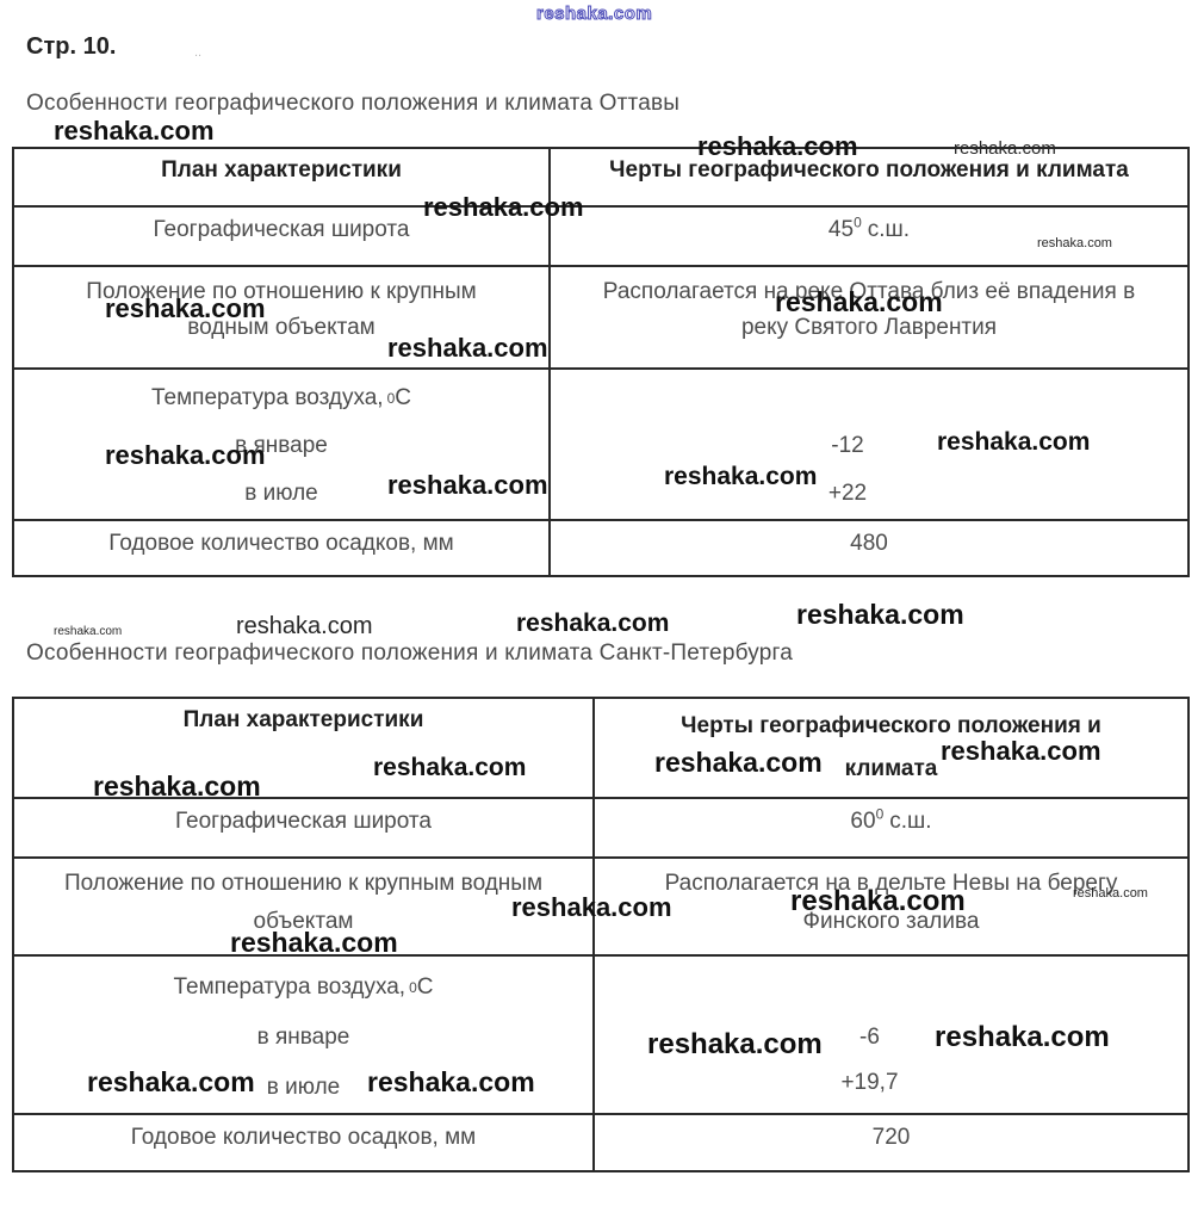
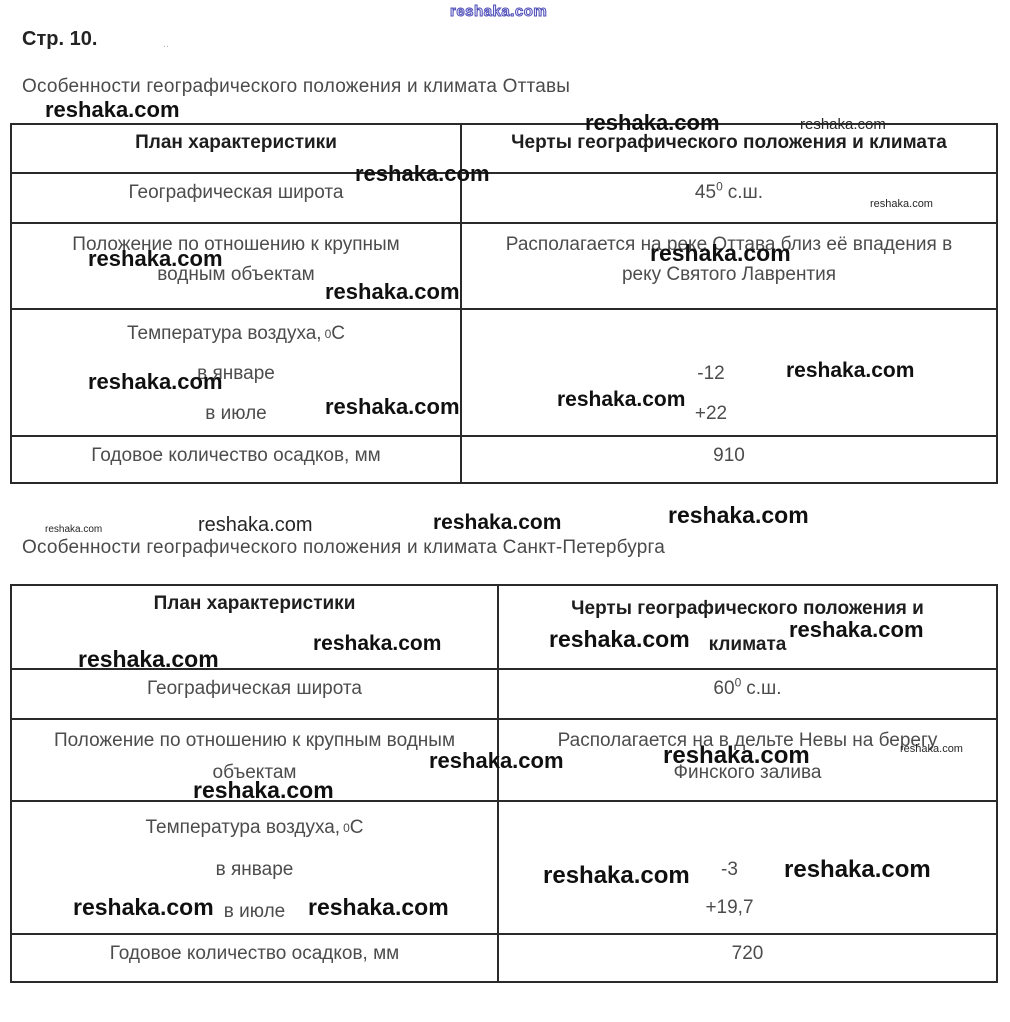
  Стр. 10.
  ..
  Особенности географического положения и климата Оттавы
  План характеристики	Черты географического положения и климата
  Географическая широта	450 с.ш.
  Положение по отношению к крупным водным объектам	Располагается на реке Оттава близ её впадения в реку Святого Лаврентия
  Температура воздуха, 0С в январе в июле	-12 +22
- Годовое количество осадков, мм	480
+ Годовое количество осадков, мм	910
  Особенности географического положения и климата Санкт-Петербурга
  План характеристики	Черты географического положения и климата
  Географическая широта	600 с.ш.
  Положение по отношению к крупным водным объектам	Располагается на в дельте Невы на берегу Финского залива
- Температура воздуха, 0С в январе в июле	-6 +19,7
+ Температура воздуха, 0С в январе в июле	-3 +19,7
  Годовое количество осадков, мм	720
  reshaka.com
  reshaka.com
  reshaka.com
  reshaka.com
  reshaka.com
  reshaka.com
  reshaka.com
  reshaka.com
  reshaka.com
  reshaka.com
  reshaka.com
  reshaka.com
  reshaka.com
  reshaka.com
  reshaka.com
  reshaka.com
  reshaka.com
  reshaka.com
  reshaka.com
  reshaka.com
  reshaka.com
  reshaka.com
  reshaka.com
  reshaka.com
  reshaka.com
  reshaka.com
  reshaka.com
  reshaka.com
  reshaka.com
